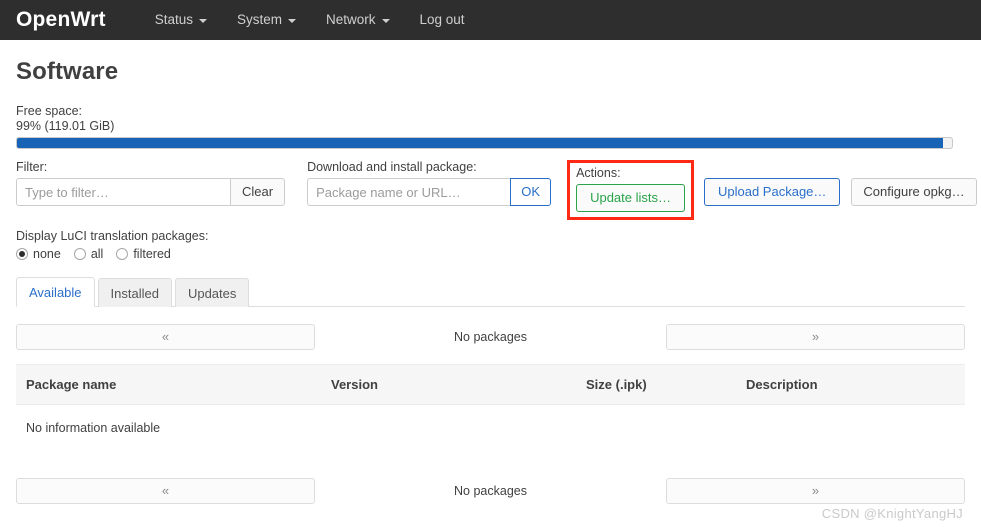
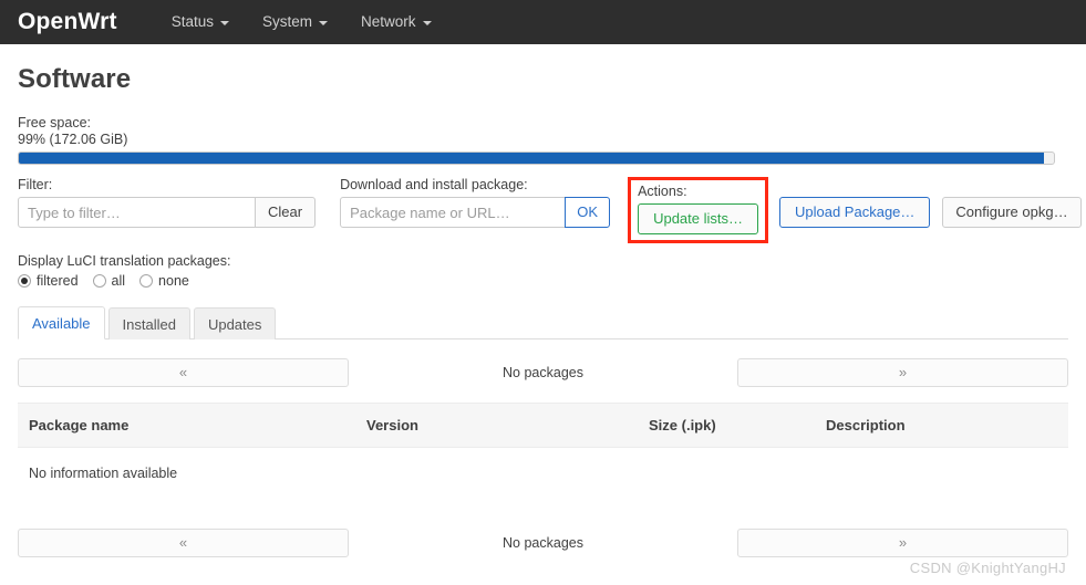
  OpenWrt
  Status
  System
  Network
- Log out
  Software
  Free space:
- 99% (119.01 GiB)
+ 99% (172.06 GiB)
  Filter:
  Type to filter…
  Clear
  Download and install package:
  Package name or URL…
  OK
  Actions:
  Update lists…
  Upload Package…
  Configure opkg…
  Display LuCI translation packages:
- none
+ filtered
  all
- filtered
+ none
  Available
  Installed
  Updates
  «
  No packages
  »
  Package name	Version	Size (.ipk)	Description
  No information available
  «
  No packages
  »
  CSDN @KnightYangHJ
